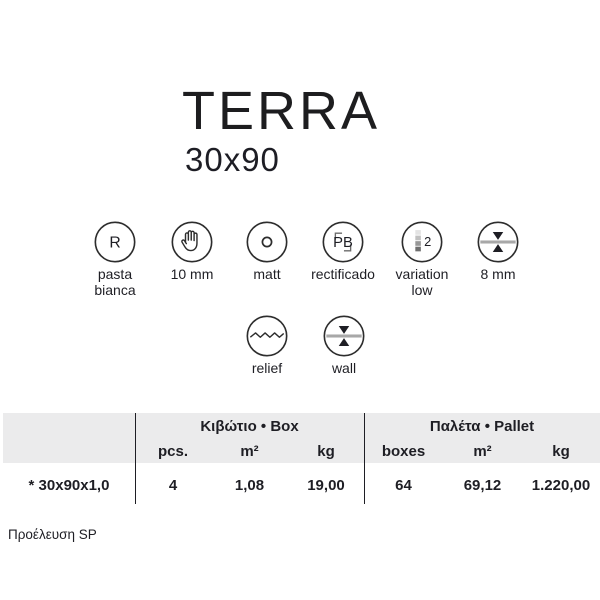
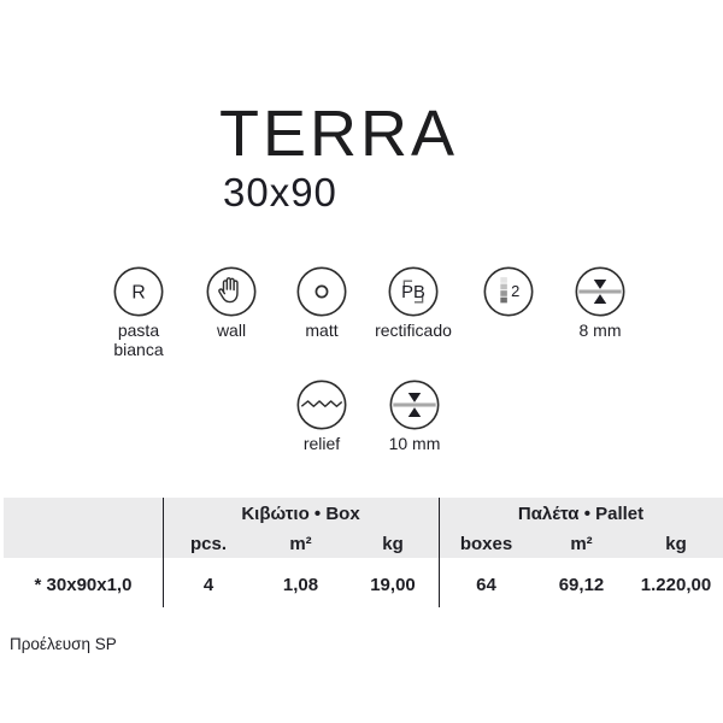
  TERRA
  30x90
  R
  pasta
  bianca
- 10 mm
+ wall
  matt
  PB
  rectificado
  2
- variation
- low
  8 mm
  relief
- wall
+ 10 mm
  Κιβώτιο • Box
  Παλέτα • Pallet
  pcs.
  m²
  kg
  boxes
  m²
  kg
  * 30x90x1,0
  4
  1,08
  19,00
  64
  69,12
  1.220,00
  Προέλευση SP
